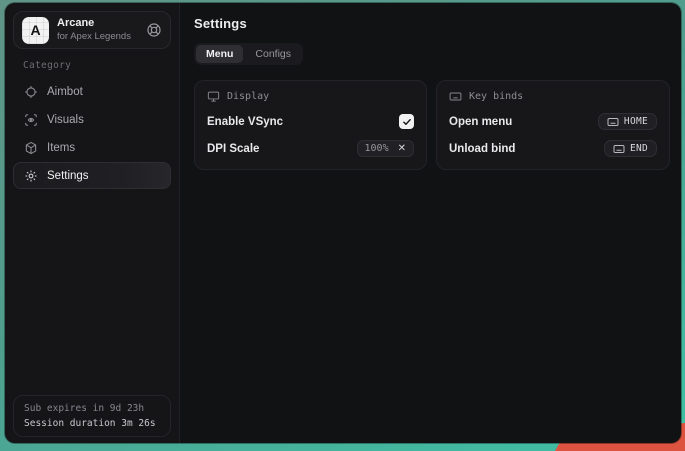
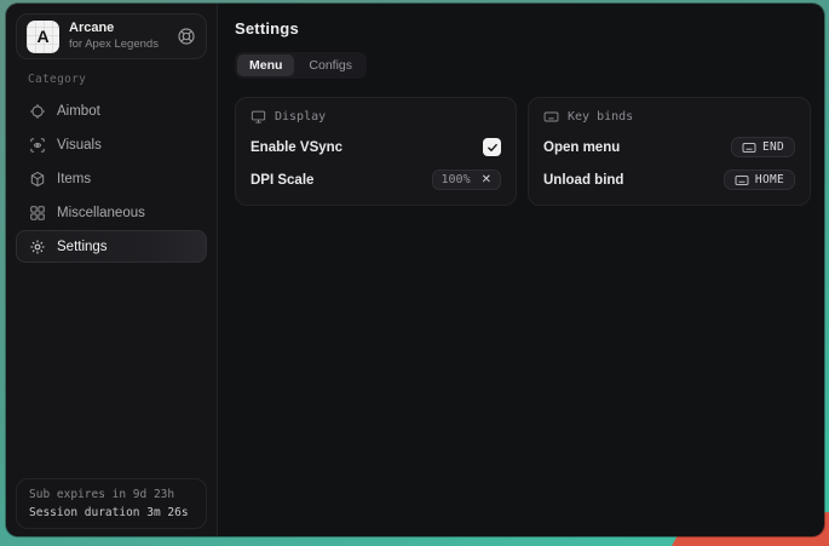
  A
  Arcane
  for Apex Legends
  Category
  Aimbot
  Visuals
  Items
+ Miscellaneous
  Settings
  Sub expires in 9d 23h
  Session duration 3m 26s
  Settings
  Menu
  Configs
  Display
  Enable VSync
  DPI Scale
  100%
  ✕
  Key binds
  Open menu
- HOME
+ END
  Unload bind
- END
+ HOME
